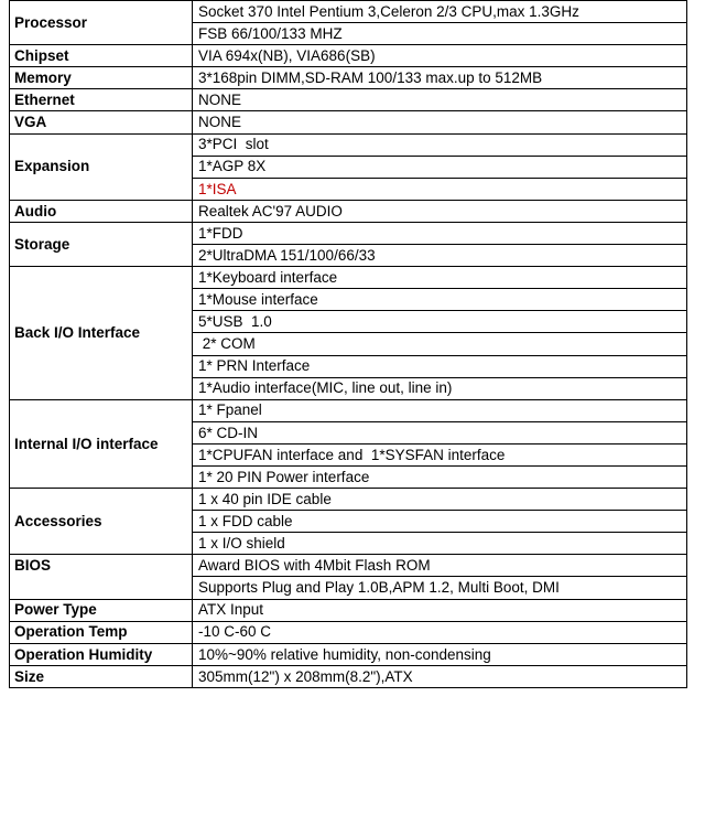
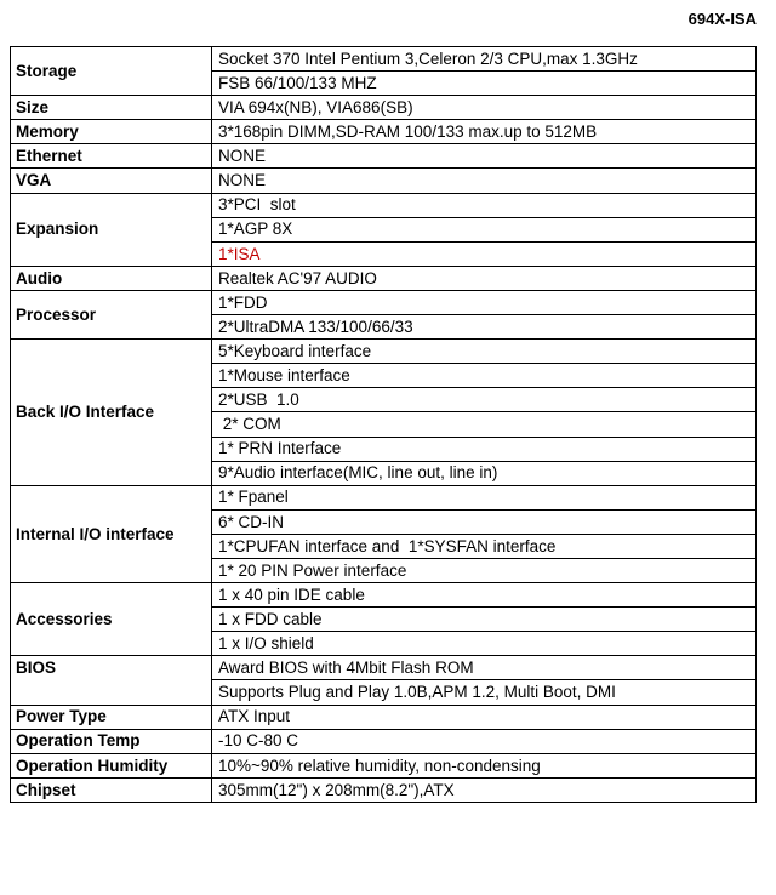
+ 694X-ISA
- Processor	Socket 370 Intel Pentium 3,Celeron 2/3 CPU,max 1.3GHz
+ Storage	Socket 370 Intel Pentium 3,Celeron 2/3 CPU,max 1.3GHz
  FSB 66/100/133 MHZ
- Chipset	VIA 694x(NB), VIA686(SB)
+ Size	VIA 694x(NB), VIA686(SB)
  Memory	3*168pin DIMM,SD-RAM 100/133 max.up to 512MB
  Ethernet	NONE
  VGA	NONE
  Expansion	3*PCI slot
  1*AGP 8X
  1*ISA
  Audio	Realtek AC'97 AUDIO
- Storage	1*FDD
+ Processor	1*FDD
- 2*UltraDMA 151/100/66/33
+ 2*UltraDMA 133/100/66/33
- Back I/O Interface	1*Keyboard interface
+ Back I/O Interface	5*Keyboard interface
  1*Mouse interface
- 5*USB 1.0
+ 2*USB 1.0
  2* COM
  1* PRN Interface
- 1*Audio interface(MIC, line out, line in)
+ 9*Audio interface(MIC, line out, line in)
  Internal I/O interface	1* Fpanel
  6* CD-IN
  1*CPUFAN interface and 1*SYSFAN interface
  1* 20 PIN Power interface
  Accessories	1 x 40 pin IDE cable
  1 x FDD cable
  1 x I/O shield
  BIOS	Award BIOS with 4Mbit Flash ROM
  Supports Plug and Play 1.0B,APM 1.2, Multi Boot, DMI
  Power Type	ATX Input
- Operation Temp	-10 C-60 C
+ Operation Temp	-10 C-80 C
  Operation Humidity	10%~90% relative humidity, non-condensing
- Size	305mm(12") x 208mm(8.2"),ATX
+ Chipset	305mm(12") x 208mm(8.2"),ATX
